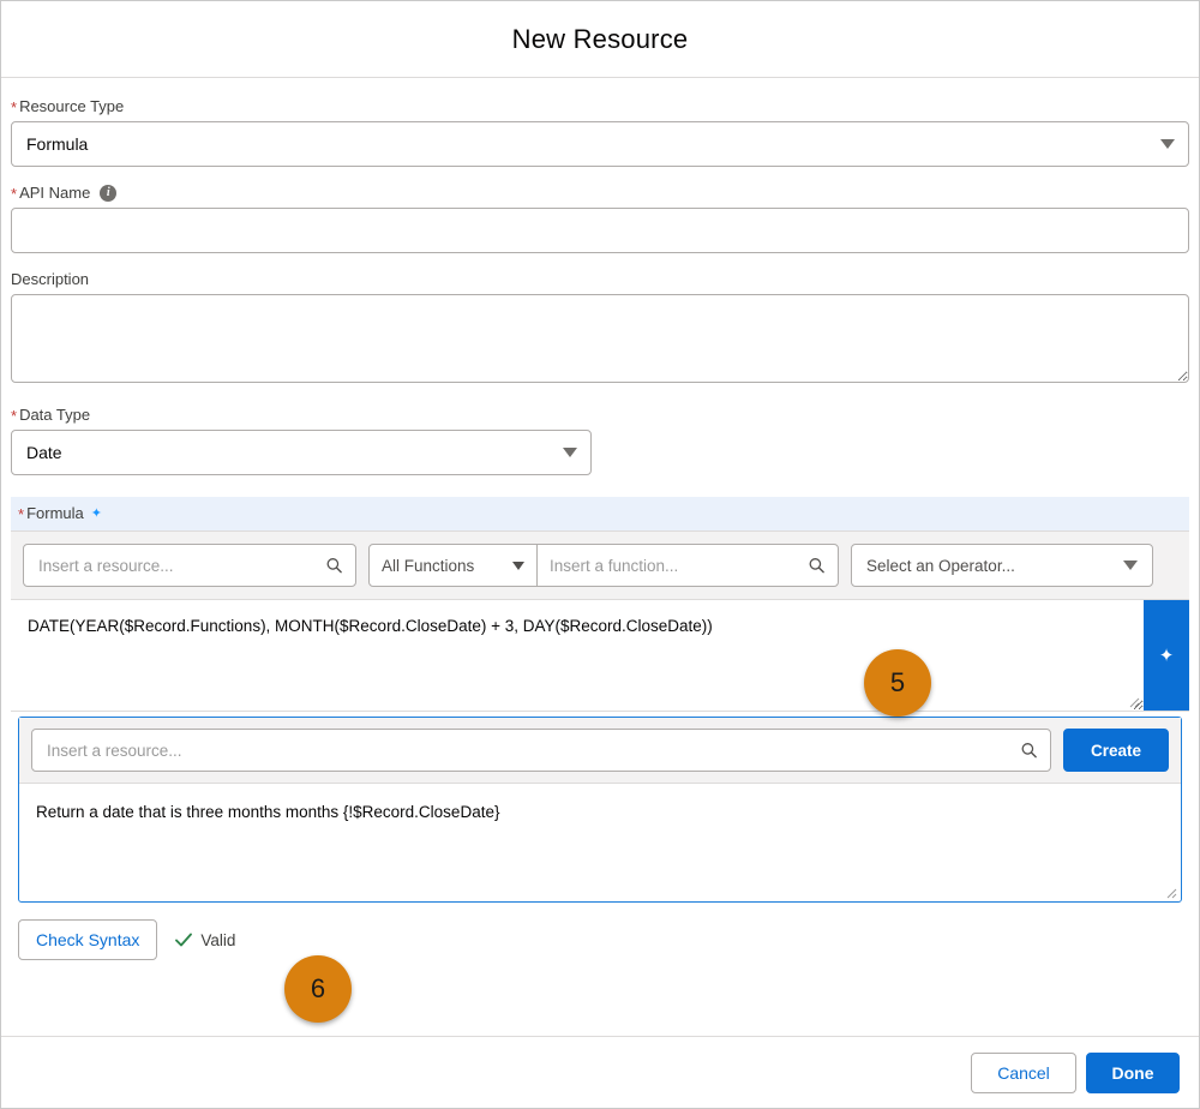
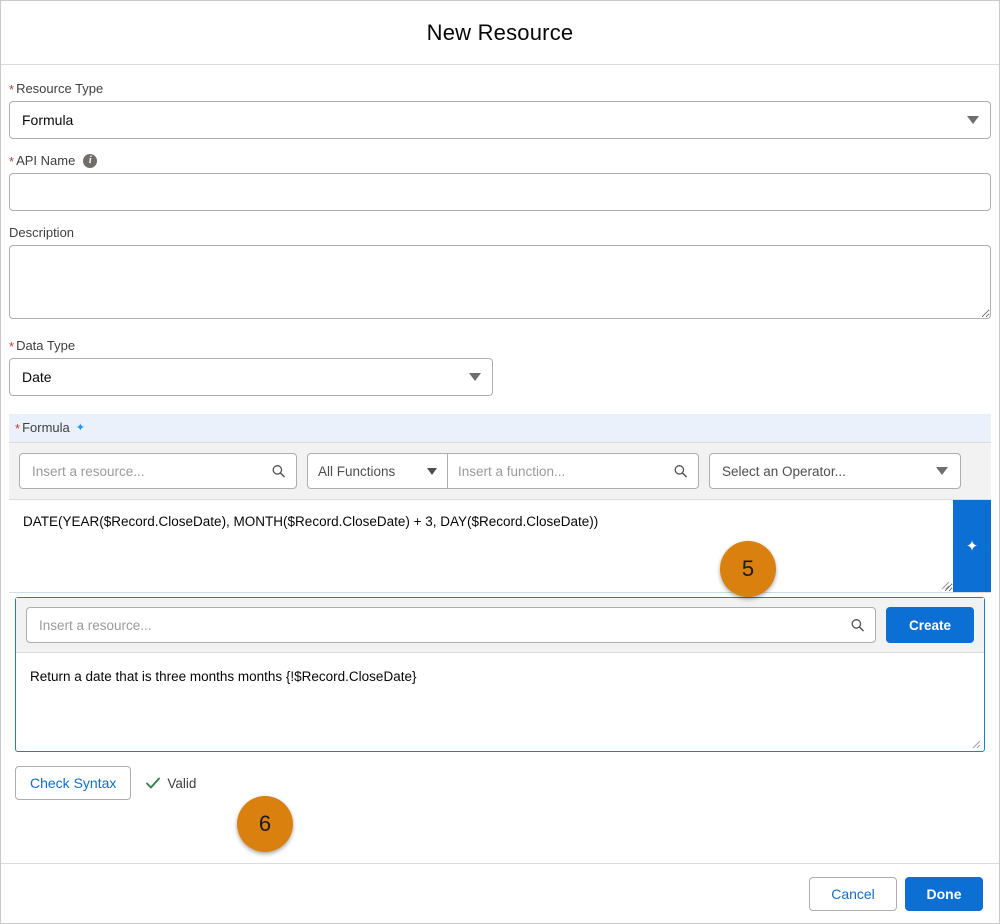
  New Resource
  *
  Resource Type
  Formula
  *
  API Name
  i
  Description
  *
  Data Type
  Date
  *
  Formula
  ✦
  Insert a resource...
  All Functions
  Insert a function...
  Select an Operator...
- DATE(YEAR($Record.Functions), MONTH($Record.CloseDate) + 3, DAY($Record.CloseDate))
+ DATE(YEAR($Record.CloseDate), MONTH($Record.CloseDate) + 3, DAY($Record.CloseDate))
  ✦
  Insert a resource...
  Create
  Return a date that is three months months {!$Record.CloseDate}
  Check Syntax
  Valid
  Cancel
  Done
  5
  6
